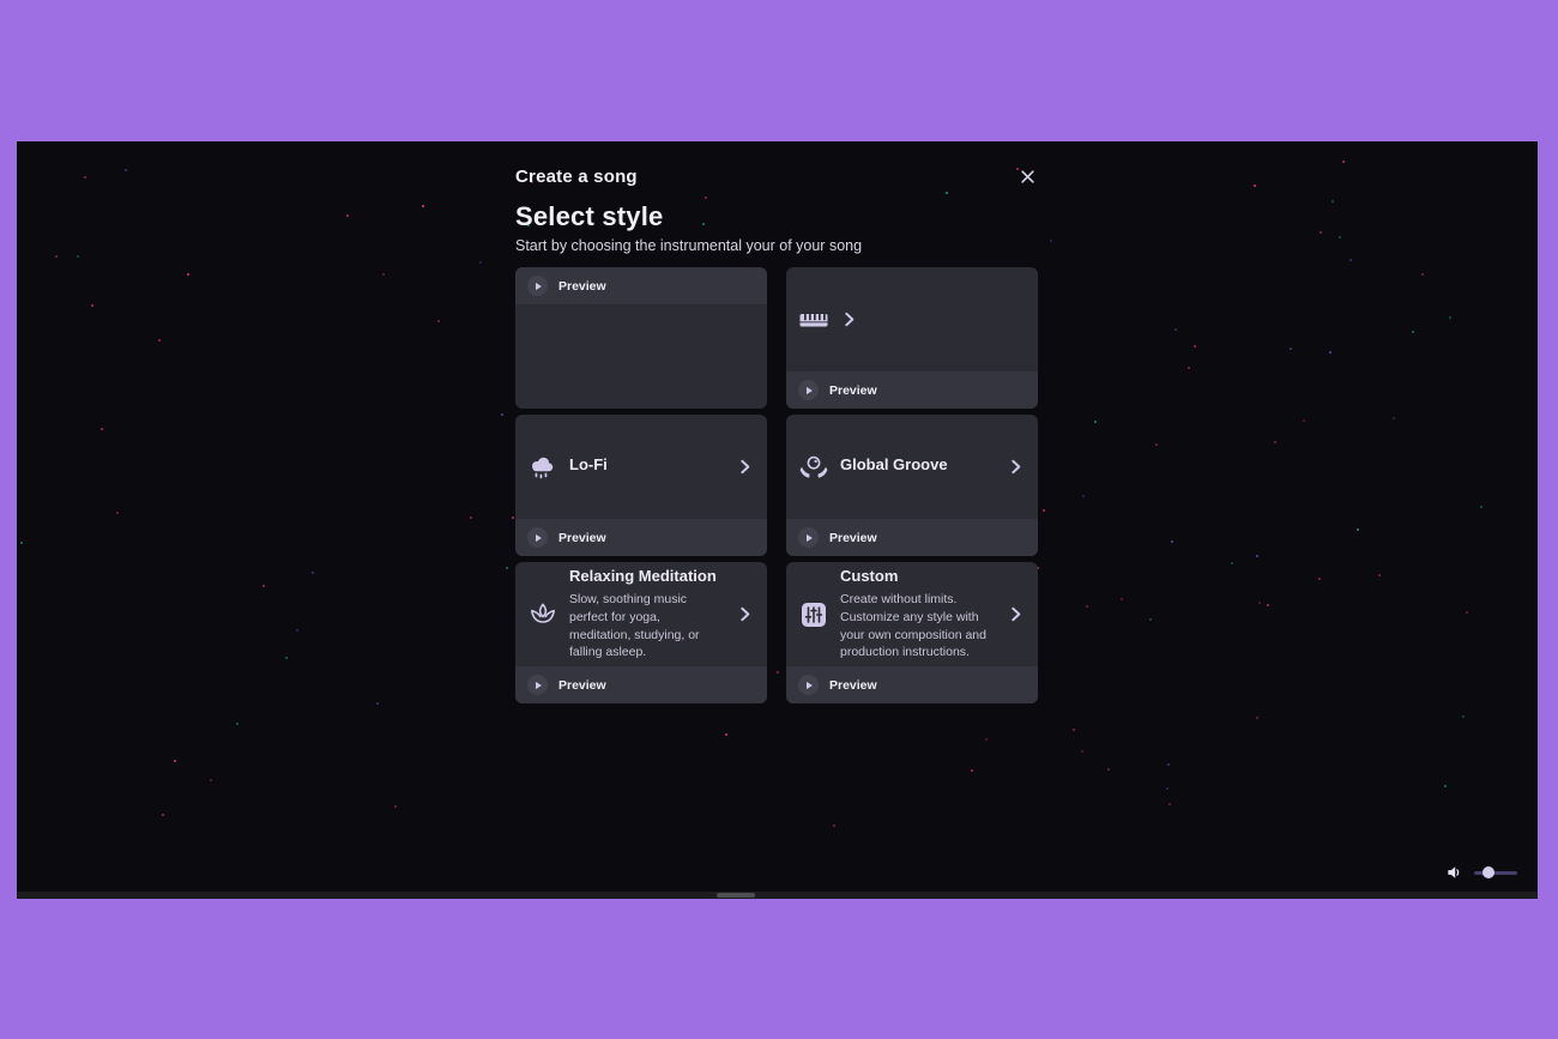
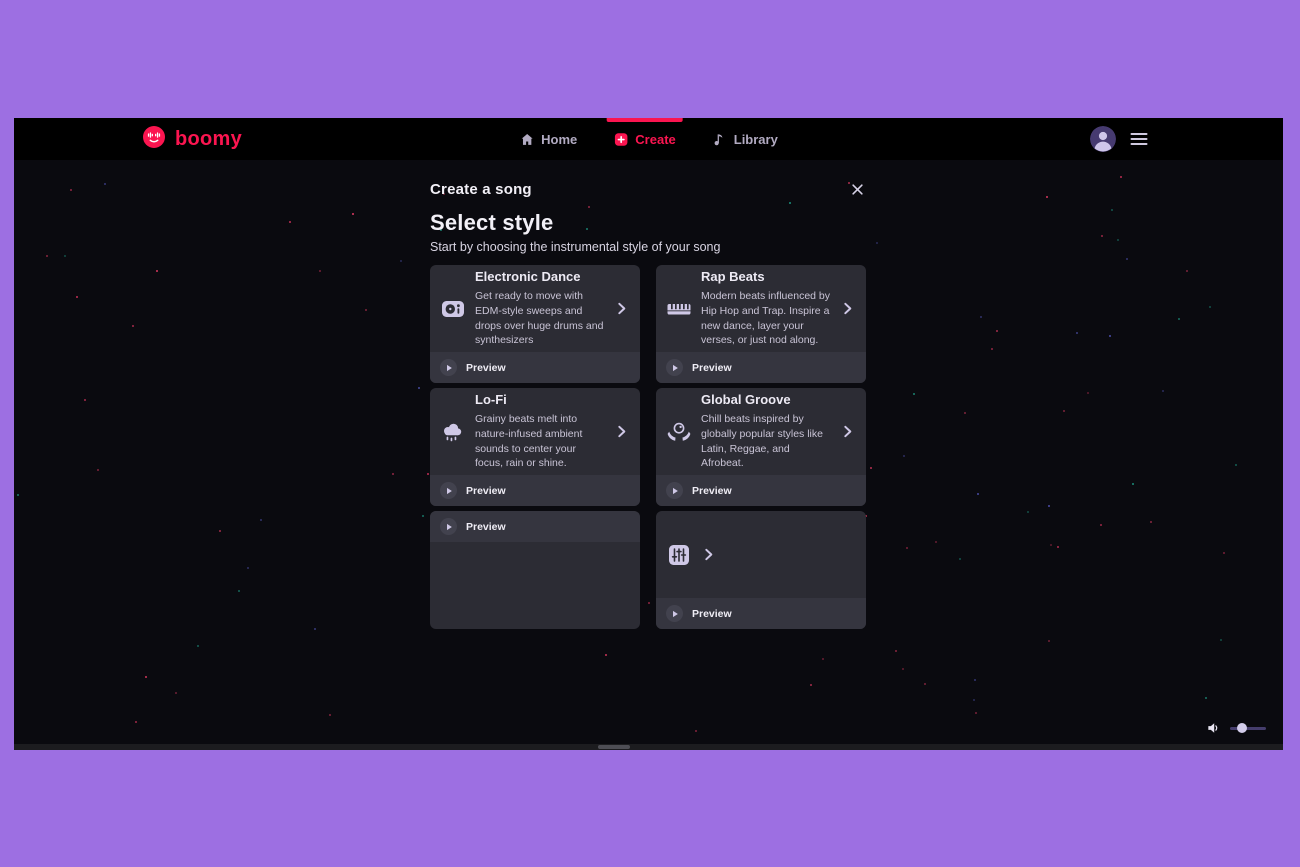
+ boomy
+ Home
+ Create
+ Library
  Create a song
  Select style
- Start by choosing the instrumental your of your song
+ Start by choosing the instrumental style of your song
+ Electronic Dance
+ Get ready to move with EDM-style sweeps and drops over huge drums and synthesizers
  Preview
+ Rap Beats
+ Modern beats influenced by Hip Hop and Trap. Inspire a new dance, layer your verses, or just nod along.
  Preview
  Lo-Fi
+ Grainy beats melt into nature-infused ambient sounds to center your focus, rain or shine.
  Preview
  Global Groove
+ Chill beats inspired by globally popular styles like Latin, Reggae, and Afrobeat.
  Preview
- Relaxing Meditation
- Slow, soothing music perfect for yoga, meditation, studying, or falling asleep.
  Preview
- Custom
- Create without limits. Customize any style with your own composition and production instructions.
  Preview
